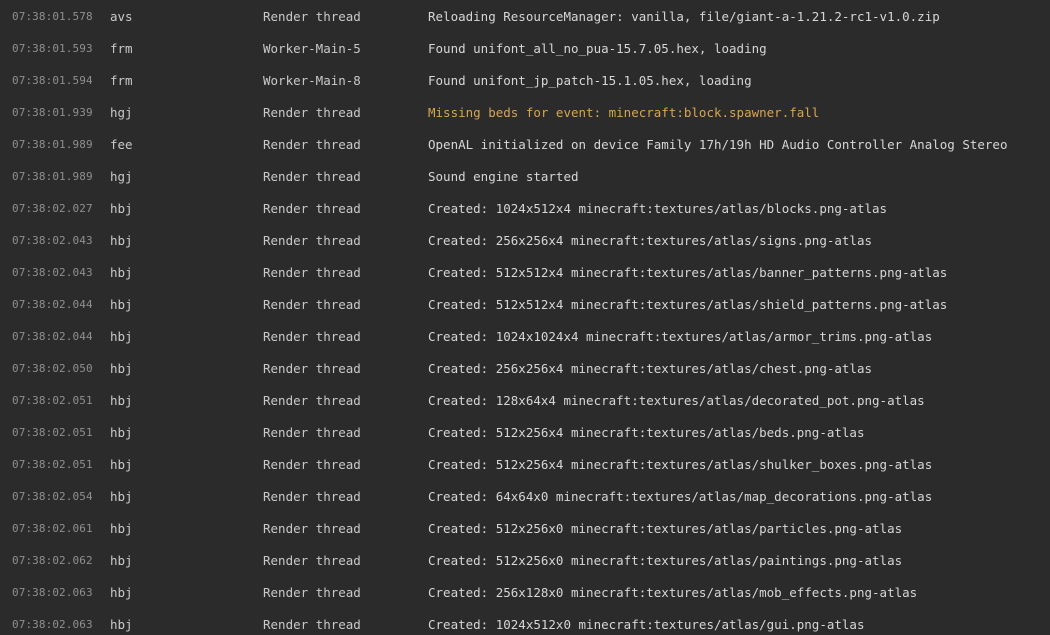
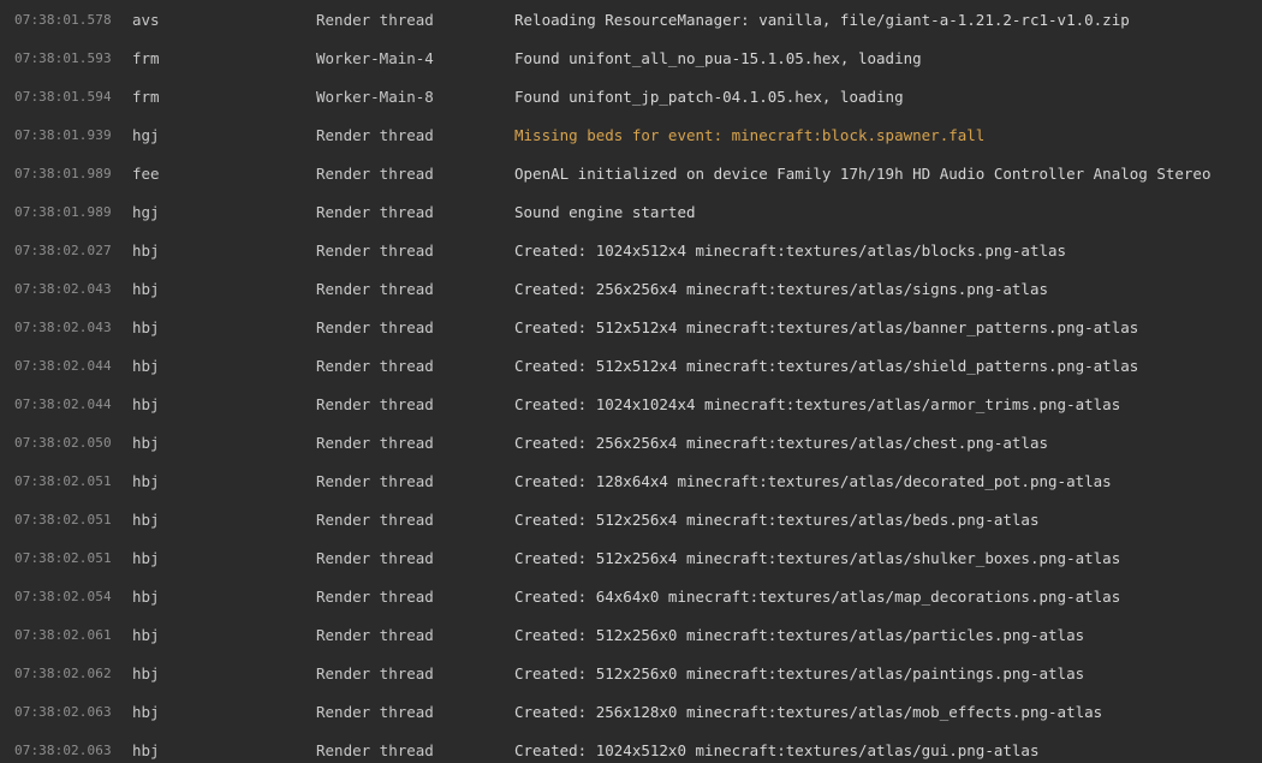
  07:38:01.578
  avs
  Render thread
  Reloading ResourceManager: vanilla, file/giant-a-1.21.2-rc1-v1.0.zip
  07:38:01.593
  frm
- Worker-Main-5
+ Worker-Main-4
- Found unifont_all_no_pua-15.7.05.hex, loading
+ Found unifont_all_no_pua-15.1.05.hex, loading
  07:38:01.594
  frm
  Worker-Main-8
- Found unifont_jp_patch-15.1.05.hex, loading
+ Found unifont_jp_patch-04.1.05.hex, loading
  07:38:01.939
  hgj
  Render thread
  Missing beds for event: minecraft:block.spawner.fall
  07:38:01.989
  fee
  Render thread
  OpenAL initialized on device Family 17h/19h HD Audio Controller Analog Stereo
  07:38:01.989
  hgj
  Render thread
  Sound engine started
  07:38:02.027
  hbj
  Render thread
  Created: 1024x512x4 minecraft:textures/atlas/blocks.png-atlas
  07:38:02.043
  hbj
  Render thread
  Created: 256x256x4 minecraft:textures/atlas/signs.png-atlas
  07:38:02.043
  hbj
  Render thread
  Created: 512x512x4 minecraft:textures/atlas/banner_patterns.png-atlas
  07:38:02.044
  hbj
  Render thread
  Created: 512x512x4 minecraft:textures/atlas/shield_patterns.png-atlas
  07:38:02.044
  hbj
  Render thread
  Created: 1024x1024x4 minecraft:textures/atlas/armor_trims.png-atlas
  07:38:02.050
  hbj
  Render thread
  Created: 256x256x4 minecraft:textures/atlas/chest.png-atlas
  07:38:02.051
  hbj
  Render thread
  Created: 128x64x4 minecraft:textures/atlas/decorated_pot.png-atlas
  07:38:02.051
  hbj
  Render thread
  Created: 512x256x4 minecraft:textures/atlas/beds.png-atlas
  07:38:02.051
  hbj
  Render thread
  Created: 512x256x4 minecraft:textures/atlas/shulker_boxes.png-atlas
  07:38:02.054
  hbj
  Render thread
  Created: 64x64x0 minecraft:textures/atlas/map_decorations.png-atlas
  07:38:02.061
  hbj
  Render thread
  Created: 512x256x0 minecraft:textures/atlas/particles.png-atlas
  07:38:02.062
  hbj
  Render thread
  Created: 512x256x0 minecraft:textures/atlas/paintings.png-atlas
  07:38:02.063
  hbj
  Render thread
  Created: 256x128x0 minecraft:textures/atlas/mob_effects.png-atlas
  07:38:02.063
  hbj
  Render thread
  Created: 1024x512x0 minecraft:textures/atlas/gui.png-atlas
